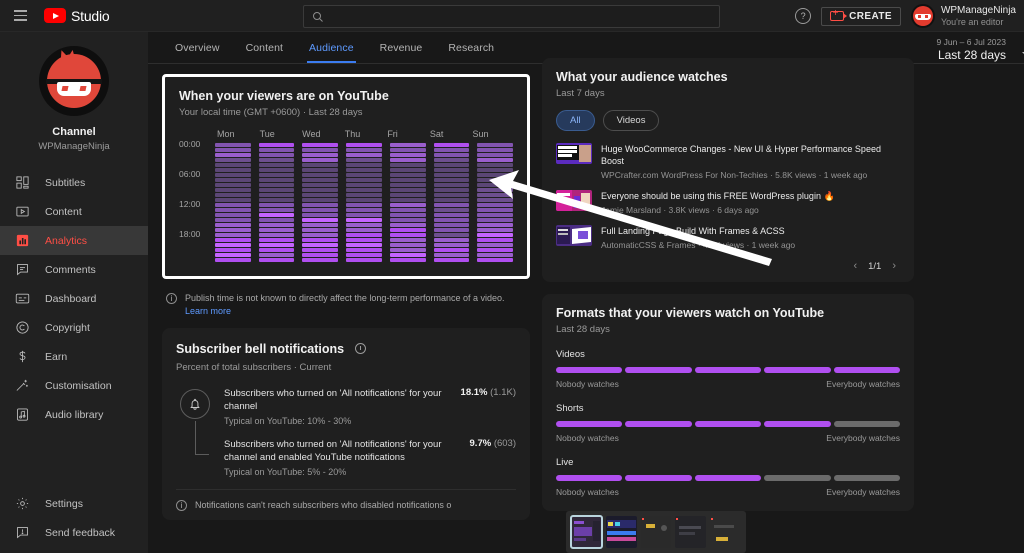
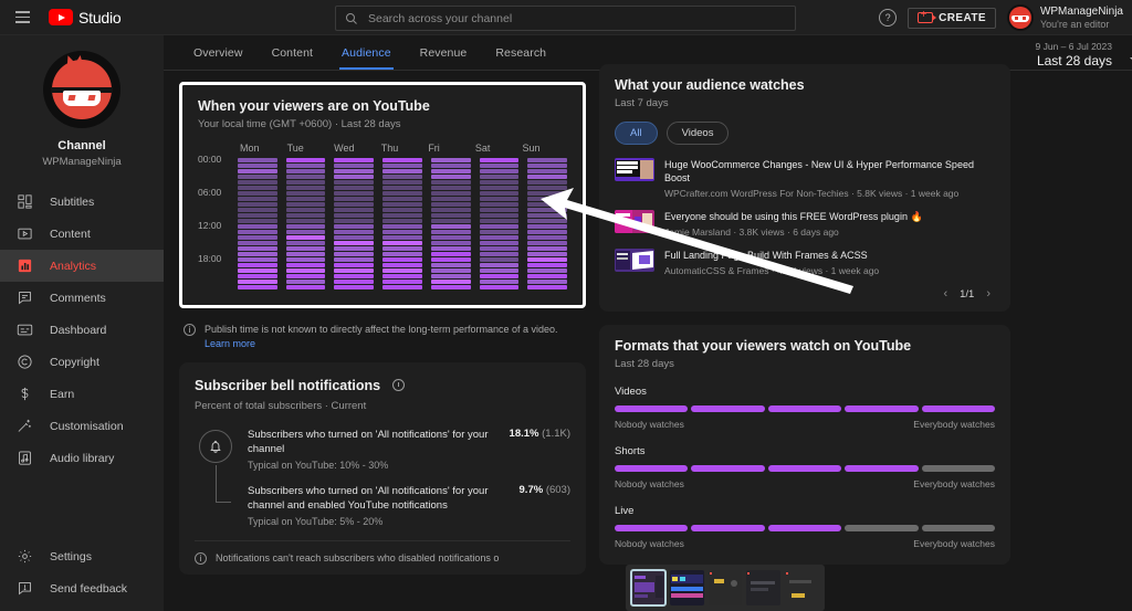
  Studio
+ Search across your channel
  ?
  CREATE
  WPManageNinja
  You're an editor
  Channel
  WPManageNinja
  Subtitles
  Content
  Analytics
  Comments
  Dashboard
  Copyright
  Earn
  Customisation
  Audio library
  Settings
  Send feedback
  Overview
  Content
  Audience
  Revenue
  Research
  9 Jun – 6 Jul 2023
  Last 28 days
  When your viewers are on YouTube
  Your local time (GMT +0600) · Last 28 days
  Mon
  Tue
  Wed
  Thu
  Fri
  Sat
  Sun
  00:00
  06:00
  12:00
  18:00
  i
  Publish time is not known to directly affect the long-term performance of a video. Learn more
  Subscriber bell notifications
  Percent of total subscribers · Current
  Subscribers who turned on 'All notifications' for your channel
  Typical on YouTube: 10% - 30%
  18.1% (1.1K)
  Subscribers who turned on 'All notifications' for your channel and enabled YouTube notifications
  Typical on YouTube: 5% - 20%
  9.7% (603)
  i
  Notifications can't reach subscribers who disabled notifications o
  What your audience watches
  Last 7 days
  All
  Videos
  Huge WooCommerce Changes - New UI & Hyper Performance Speed Boost
  WPCrafter.com WordPress For Non-Techies · 5.8K views · 1 week ago
  Everyone should be using this FREE WordPress plugin 🔥
  mie Marsland · 3.8K views · 6 days ago
  Full Landing Build With Frames & ACSS
  AutomaticCSS & Frames ·iews · 1 week ago
  ‹
  1/1
  ›
  Formats that your viewers watch on YouTube
  Last 28 days
  Videos
  Nobody watches
  Everybody watches
  Shorts
  Nobody watches
  Everybody watches
  Live
  Nobody watches
  Everybody watches
